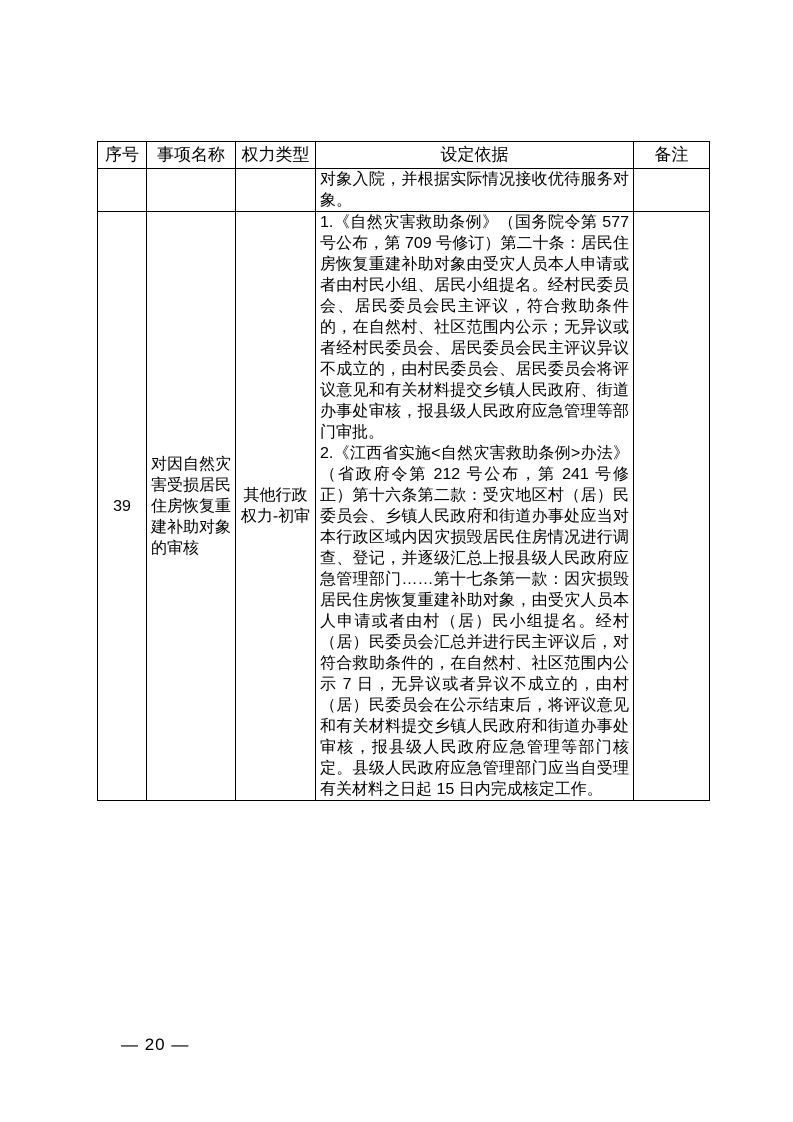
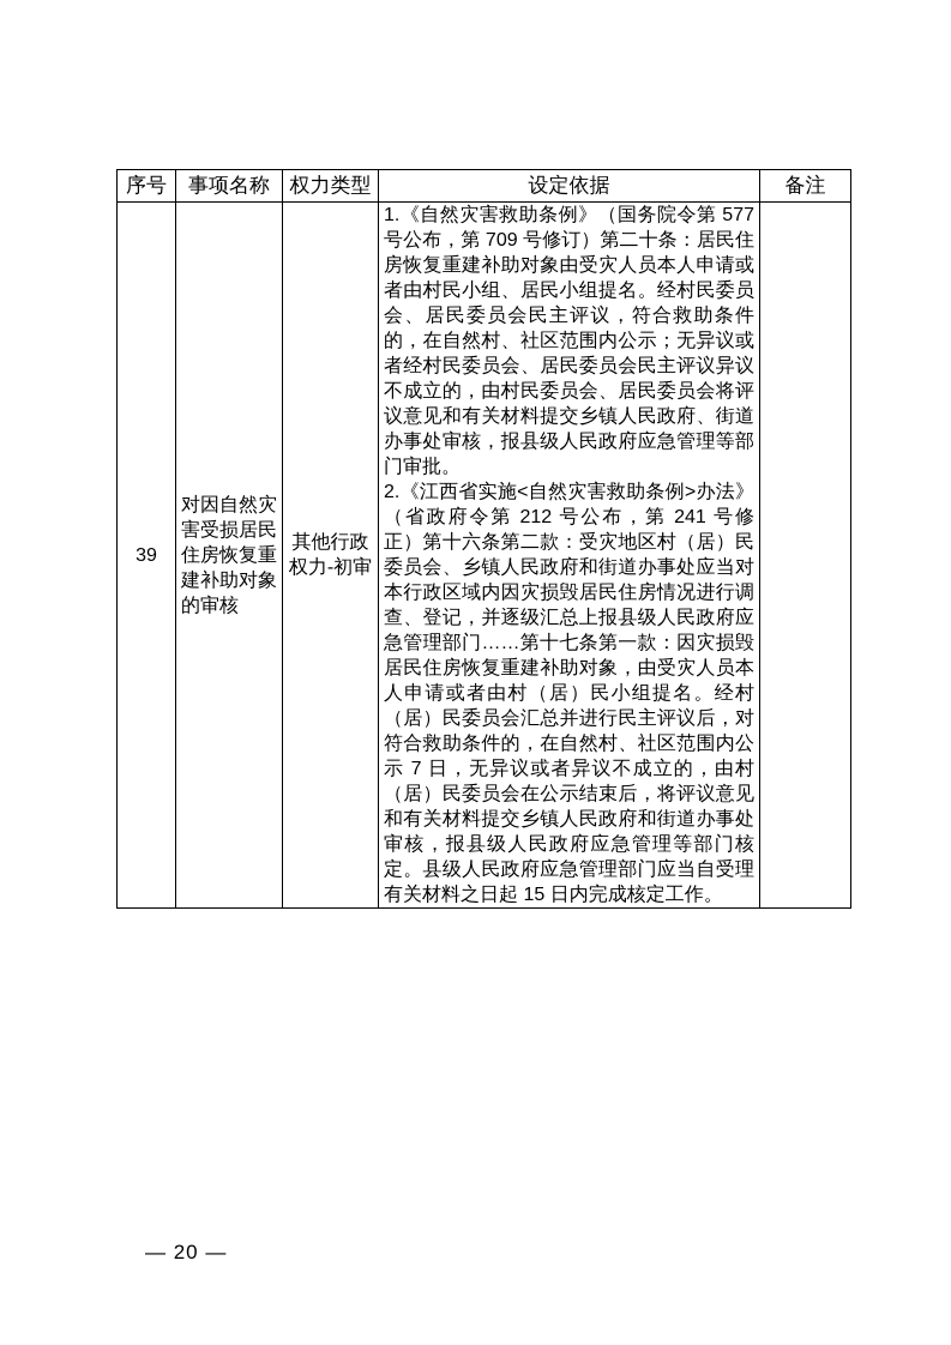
  序号	事项名称	权力类型	设定依据	备注
- 			对象入院，并根据实际情况接收优待服务对象。
  39	对因自然灾害受损居民住房恢复重建补助对象的审核	其他行政权力-初审	1.《自然灾害救助条例》（国务院令第 577 号公布，第 709 号修订）第二十条：居民住房恢复重建补助对象由受灾人员本人申请或者由村民小组、居民小组提名。经村民委员会、居民委员会民主评议，符合救助条件的，在自然村、社区范围内公示；无异议或者经村民委员会、居民委员会民主评议异议不成立的，由村民委员会、居民委员会将评议意见和有关材料提交乡镇人民政府、街道办事处审核，报县级人民政府应急管理等部门审批。 2.《江西省实施<自然灾害救助条例>办法》（省政府令第 212 号公布，第 241 号修正）第十六条第二款：受灾地区村（居）民委员会、乡镇人民政府和街道办事处应当对本行政区域内因灾损毁居民住房情况进行调查、登记，并逐级汇总上报县级人民政府应急管理部门……第十七条第一款：因灾损毁居民住房恢复重建补助对象，由受灾人员本人申请或者由村（居）民小组提名。经村（居）民委员会汇总并进行民主评议后，对符合救助条件的，在自然村、社区范围内公示 7 日，无异议或者异议不成立的，由村（居）民委员会在公示结束后，将评议意见和有关材料提交乡镇人民政府和街道办事处审核，报县级人民政府应急管理等部门核定。县级人民政府应急管理部门应当自受理有关材料之日起 15 日内完成核定工作。
  — 20 —
